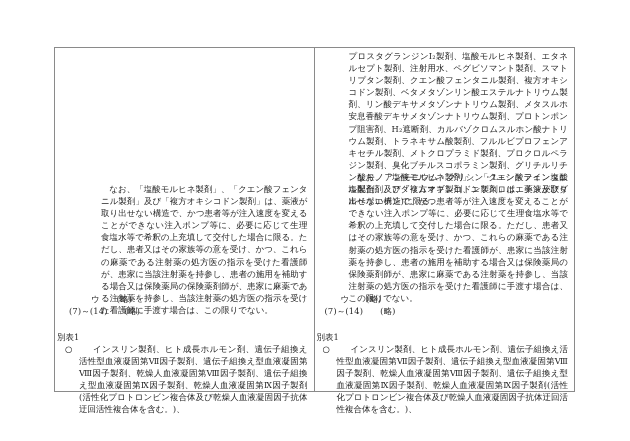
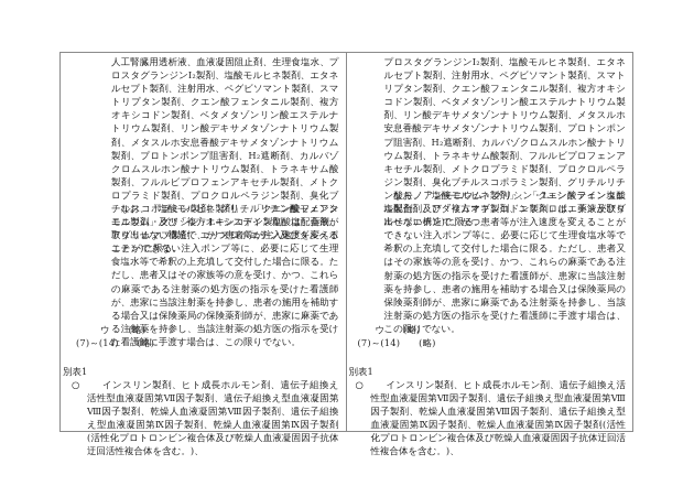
+ 人工腎臓用透析液、血液凝固阻止剤、生理食塩水、プロスタグランジンI₂製剤、塩酸モルヒネ製剤、エタネルセプト製剤、注射用水、ペグビソマント製剤、スマトリプタン製剤、クエン酸フェンタニル製剤、複方オキシコドン製剤、ベタメタゾンリン酸エステルナトリウム製剤、リン酸デキサメタゾンナトリウム製剤、メタスルホ安息香酸デキサメタゾンナトリウム製剤、プロトンポンプ阻害剤、H₂遮断剤、カルバゾクロムスルホン酸ナトリウム製剤、トラネキサム酸製剤、フルルビプロフェンアキセチル製剤、メトクロプラミド製剤、プロクロルペラジン製剤、臭化ブチルスコポラミン製剤、グリチルリチン酸モノアンモニウム・グリシン・L−システイン塩酸塩配合剤、アダリムマブ製剤、エリスロポエチン及びダルベポエチン)に限る。
  なお、「塩酸モルヒネ製剤」、「クエン酸フェンタニル製剤」及び「複方オキシコドン製剤」は、薬液が取り出せない構造で、かつ患者等が注入速度を変えることができない注入ポンプ等に、必要に応じて生理食塩水等で希釈の上充填して交付した場合に限る。ただし、患者又はその家族等の意を受け、かつ、これらの麻薬である注射薬の処方医の指示を受けた看護師が、患家に当該注射薬を持参し、患者の施用を補助する場合又は保険薬局の保険薬剤師が、患家に麻薬である注射薬を持参し、当該注射薬の処方医の指示を受けた看護師に手渡す場合は、この限りでない。
  ウ (略)
  (7)～(14) (略)
  別表1
  ○
  インスリン製剤、ヒト成長ホルモン剤、遺伝子組換え活性型血液凝固第Ⅶ因子製剤、遺伝子組換え型血液凝固第Ⅷ因子製剤、乾燥人血液凝固第Ⅷ因子製剤、遺伝子組換え型血液凝固第Ⅸ因子製剤、乾燥人血液凝固第Ⅸ因子製剤(活性化プロトロンビン複合体及び乾燥人血液凝固因子抗体迂回活性複合体を含む。)、
  プロスタグランジンI₂製剤、塩酸モルヒネ製剤、エタネルセプト製剤、注射用水、ペグビソマント製剤、スマトリプタン製剤、クエン酸フェンタニル製剤、複方オキシコドン製剤、ベタメタゾンリン酸エステルナトリウム製剤、リン酸デキサメタゾンナトリウム製剤、メタスルホ安息香酸デキサメタゾンナトリウム製剤、プロトンポンプ阻害剤、H₂遮断剤、カルバゾクロムスルホン酸ナトリウム製剤、トラネキサム酸製剤、フルルビプロフェンアキセチル製剤、メトクロプラミド製剤、プロクロルペラジン製剤、臭化ブチルスコポラミン製剤、グリチルリチン酸モノアンモニウム・グリシン・L−システイン塩酸塩配合剤、アダリムマブ製剤、エリスロポエチン及びダルベポエチン)に限る。
  なお、「塩酸モルヒネ製剤」、「クエン酸フェンタニル製剤」及び「複方オキシコドン製剤」は、薬液が取り出せない構造で、かつ患者等が注入速度を変えることができない注入ポンプ等に、必要に応じて生理食塩水等で希釈の上充填して交付した場合に限る。ただし、患者又はその家族等の意を受け、かつ、これらの麻薬である注射薬の処方医の指示を受けた看護師が、患家に当該注射薬を持参し、患者の施用を補助する場合又は保険薬局の保険薬剤師が、患家に麻薬である注射薬を持参し、当該注射薬の処方医の指示を受けた看護師に手渡す場合は、この限りでない。
  ウ (略)
  (7)～(14) (略)
  別表1
  ○
  インスリン製剤、ヒト成長ホルモン剤、遺伝子組換え活性型血液凝固第Ⅶ因子製剤、遺伝子組換え型血液凝固第Ⅷ因子製剤、乾燥人血液凝固第Ⅷ因子製剤、遺伝子組換え型血液凝固第Ⅸ因子製剤、乾燥人血液凝固第Ⅸ因子製剤(活性化プロトロンビン複合体及び乾燥人血液凝固因子抗体迂回活性複合体を含む。)、
